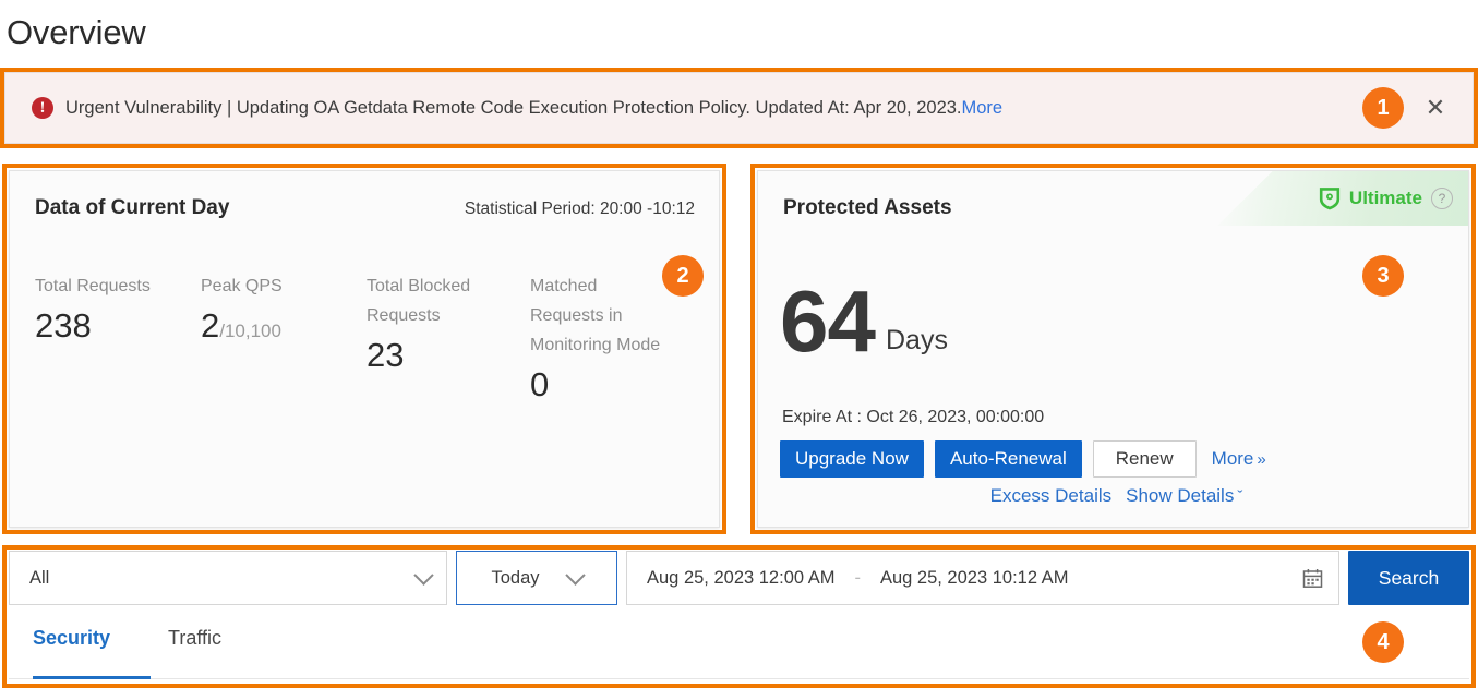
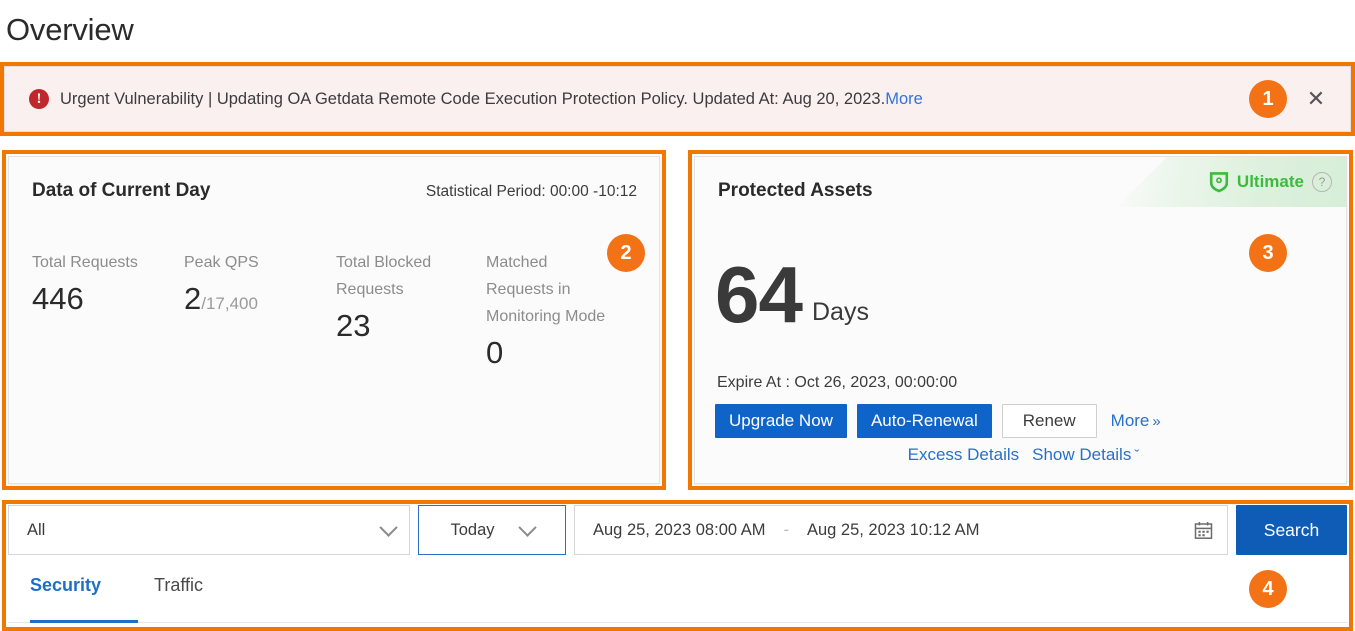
  Overview
  !
- Urgent Vulnerability | Updating OA Getdata Remote Code Execution Protection Policy. Updated At: Apr 20, 2023.
+ Urgent Vulnerability | Updating OA Getdata Remote Code Execution Protection Policy. Updated At: Aug 20, 2023.
  More
  ✕
  1
  Data of Current Day
- Statistical Period: 20:00 -10:12
+ Statistical Period: 00:00 -10:12
  Total Requests
- 238
+ 446
  Peak QPS
- 2/10,100
+ 2/17,400
  Total Blocked Requests
  23
  Matched Requests in Monitoring Mode
  0
  2
  Ultimate
  ?
  Protected Assets
  64
  Days
  Expire At : Oct 26, 2023, 00:00:00
  Upgrade Now
  Auto-Renewal
  Renew
  More »
  Excess Details
  Show Details ˇ
  3
  All
  Today
- Aug 25, 2023 12:00 AM
+ Aug 25, 2023 08:00 AM
  -
  Aug 25, 2023 10:12 AM
  Search
  Security
  Traffic
  4
